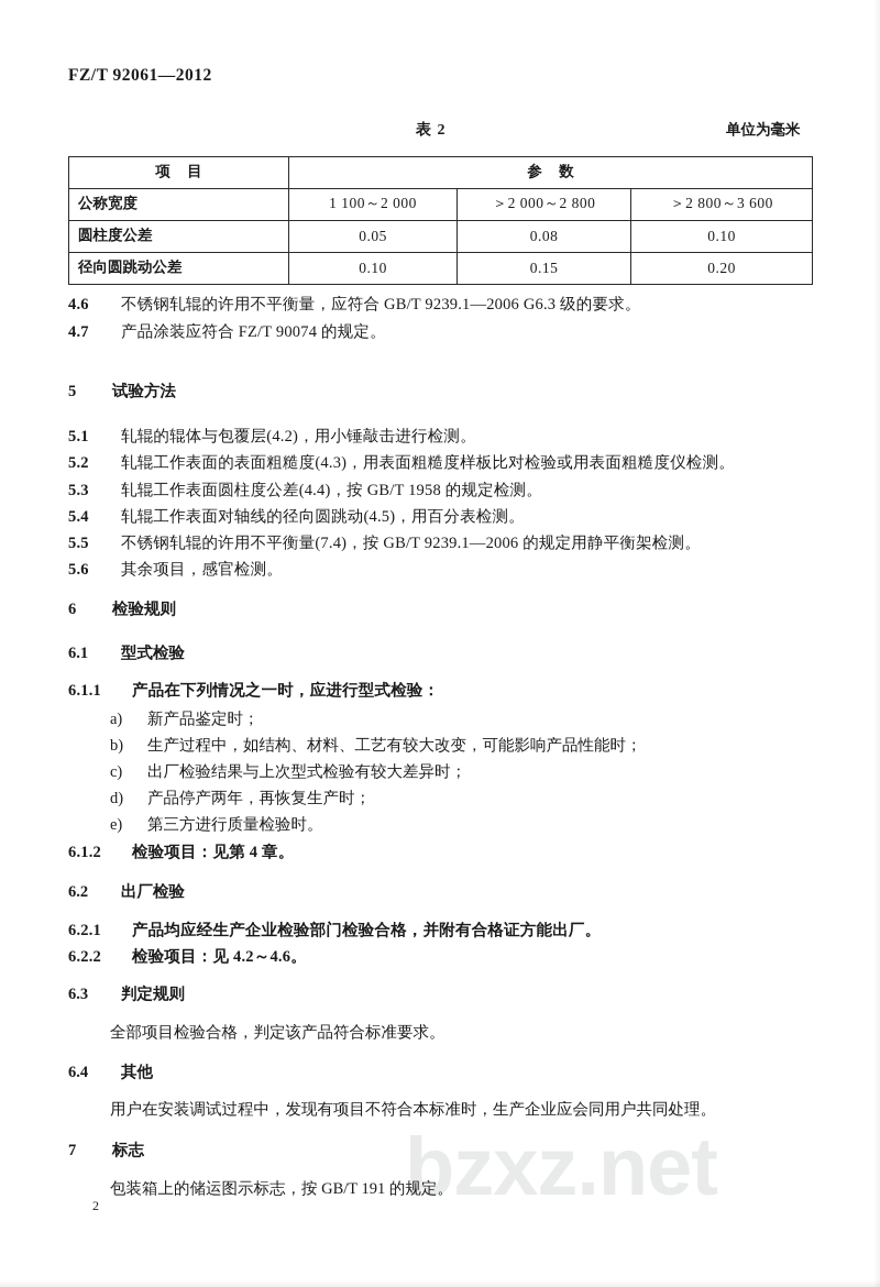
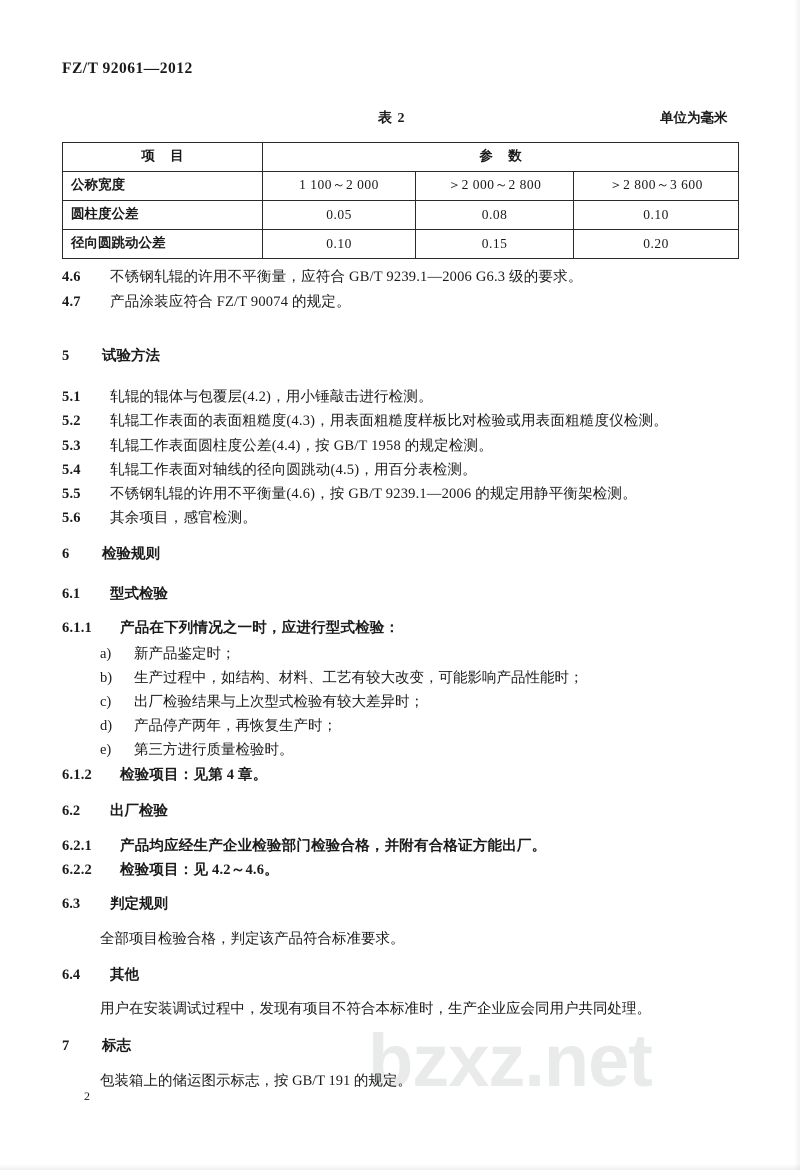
  bzxz.net
  FZ/T 92061—2012
  表 2
  单位为毫米
  项 目	参 数
  公称宽度	1 100～2 000	＞2 000～2 800	＞2 800～3 600
  圆柱度公差	0.05	0.08	0.10
  径向圆跳动公差	0.10	0.15	0.20
  4.6 不锈钢轧辊的许用不平衡量，应符合 GB/T 9239.1—2006 G6.3 级的要求。
  4.7 产品涂装应符合 FZ/T 90074 的规定。
  5 试验方法
  5.1 轧辊的辊体与包覆层(4.2)，用小锤敲击进行检测。
  5.2 轧辊工作表面的表面粗糙度(4.3)，用表面粗糙度样板比对检验或用表面粗糙度仪检测。
  5.3 轧辊工作表面圆柱度公差(4.4)，按 GB/T 1958 的规定检测。
  5.4 轧辊工作表面对轴线的径向圆跳动(4.5)，用百分表检测。
- 5.5 不锈钢轧辊的许用不平衡量(7.4)，按 GB/T 9239.1—2006 的规定用静平衡架检测。
+ 5.5 不锈钢轧辊的许用不平衡量(4.6)，按 GB/T 9239.1—2006 的规定用静平衡架检测。
  5.6 其余项目，感官检测。
  6 检验规则
  6.1 型式检验
  6.1.1 产品在下列情况之一时，应进行型式检验：
  a) 新产品鉴定时；
  b) 生产过程中，如结构、材料、工艺有较大改变，可能影响产品性能时；
  c) 出厂检验结果与上次型式检验有较大差异时；
  d) 产品停产两年，再恢复生产时；
  e) 第三方进行质量检验时。
  6.1.2 检验项目：见第 4 章。
  6.2 出厂检验
  6.2.1 产品均应经生产企业检验部门检验合格，并附有合格证方能出厂。
  6.2.2 检验项目：见 4.2～4.6。
  6.3 判定规则
  全部项目检验合格，判定该产品符合标准要求。
  6.4 其他
  用户在安装调试过程中，发现有项目不符合本标准时，生产企业应会同用户共同处理。
  7 标志
  包装箱上的储运图示标志，按 GB/T 191 的规定。
  2
